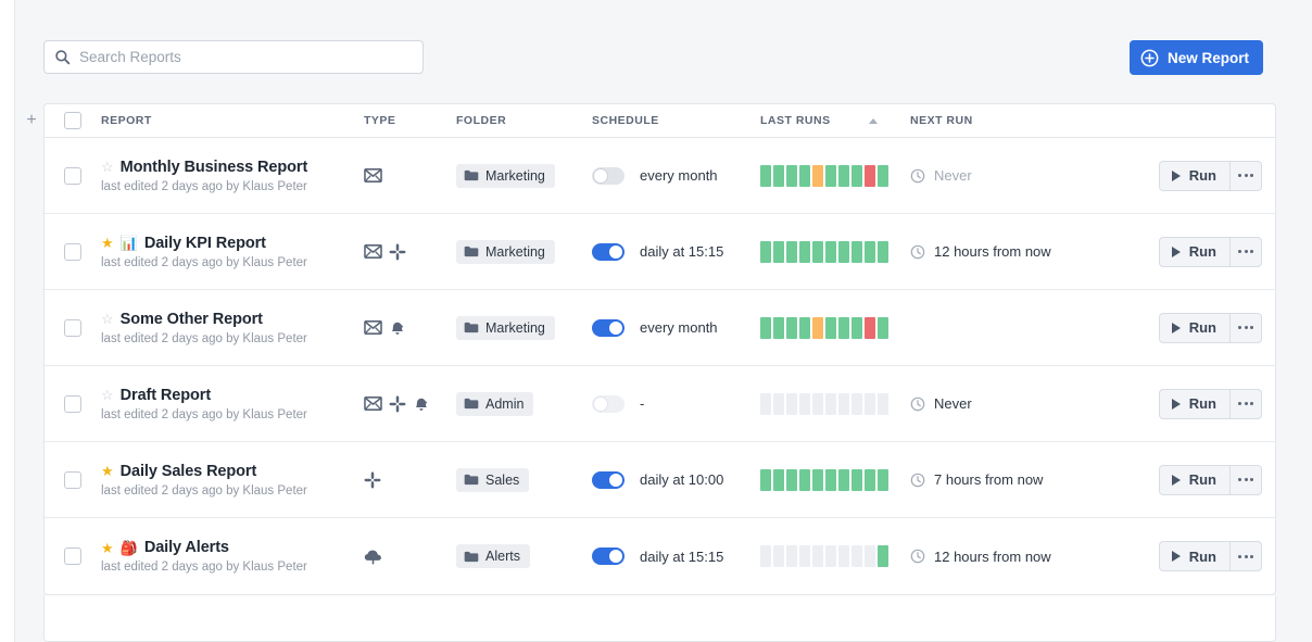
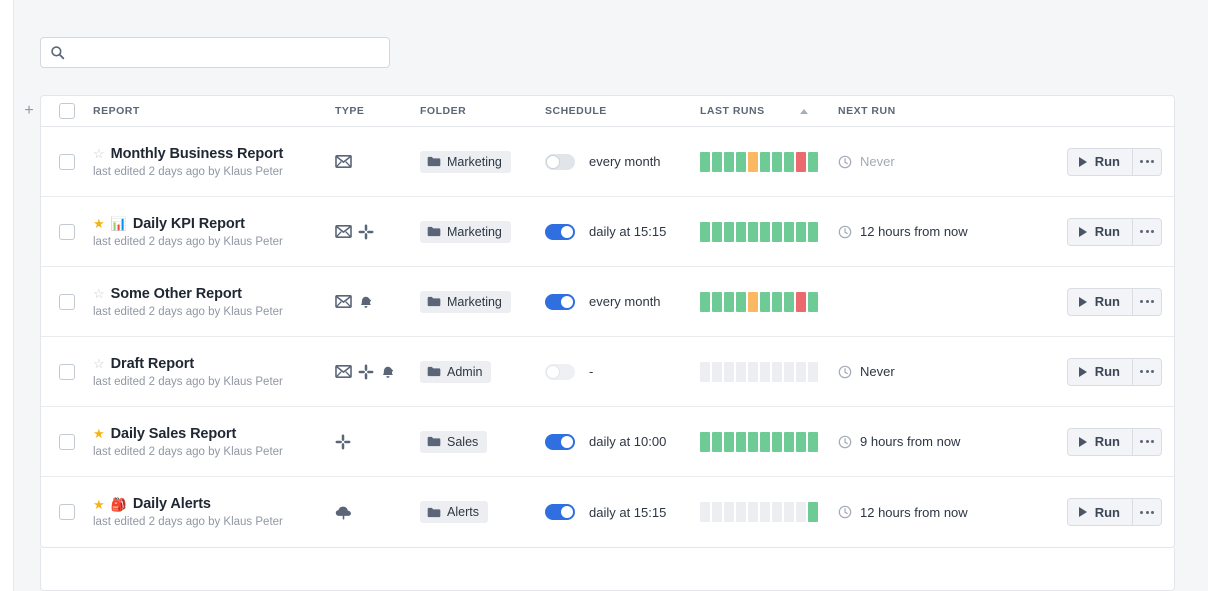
  +
- Search Reports
- New Report
  REPORT
  TYPE
  FOLDER
  SCHEDULE
  LAST RUNS
  NEXT RUN
  ☆
  Monthly Business Report
  last edited 2 days ago by Klaus Peter
  Marketing
  every month
  Never
  Run
  ★
  📊
  Daily KPI Report
  last edited 2 days ago by Klaus Peter
  Marketing
  daily at 15:15
  12 hours from now
  Run
  ☆
  Some Other Report
  last edited 2 days ago by Klaus Peter
  Marketing
  every month
  Run
  ☆
  Draft Report
  last edited 2 days ago by Klaus Peter
  Admin
  -
  Never
  Run
  ★
  Daily Sales Report
  last edited 2 days ago by Klaus Peter
  Sales
  daily at 10:00
- 7 hours from now
+ 9 hours from now
  Run
  ★
  🎒
  Daily Alerts
  last edited 2 days ago by Klaus Peter
  Alerts
  daily at 15:15
  12 hours from now
  Run
